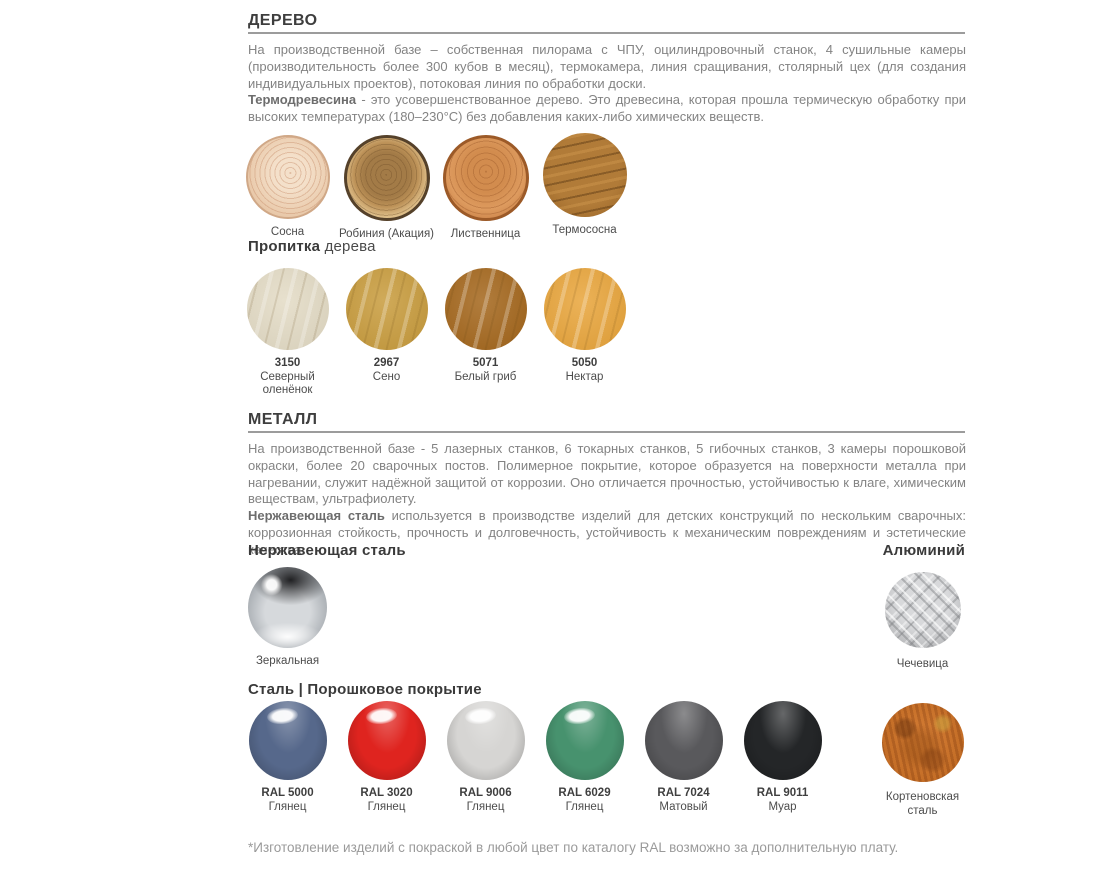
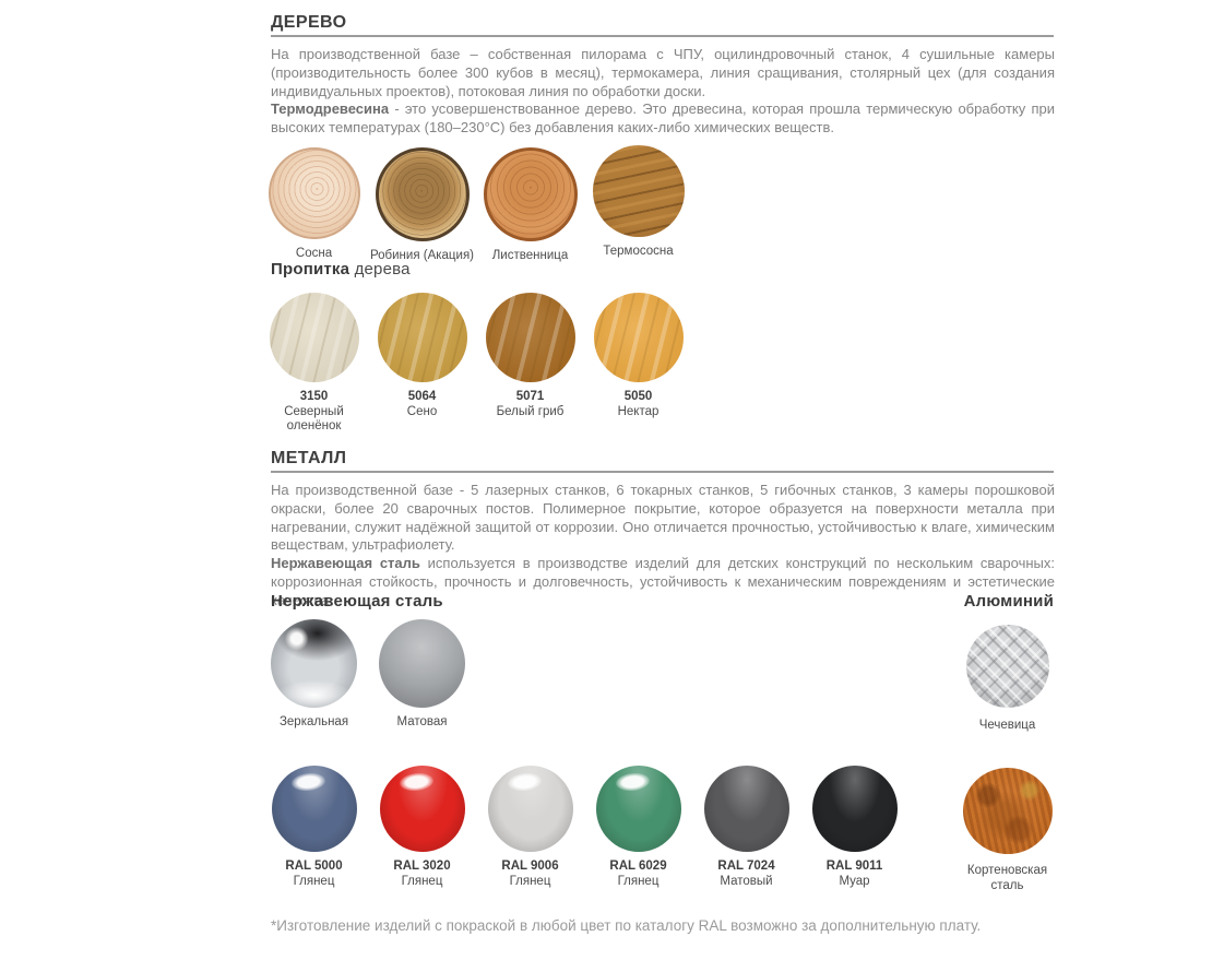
  ДЕРЕВО
  На производственной базе – собственная пилорама с ЧПУ, оцилиндровочный станок, 4 сушильные камеры (производительность более 300 кубов в месяц), термокамера, линия сращивания, столярный цех (для создания индивидуальных проектов), потоковая линия по обработки доски.
  Термодревесина - это усовершенствованное дерево. Это древесина, которая прошла термическую обработку при высоких температурах (180–230°С) без добавления каких-либо химических веществ.
  Сосна
  Робиния (Акация)
  Лиственница
  Термососна
  Пропитка дерева
  3150
  Северный оленёнок
- 2967
+ 5064
  Сено
  5071
  Белый гриб
  5050
  Нектар
  МЕТАЛЛ
  На производственной базе - 5 лазерных станков, 6 токарных станков, 5 гибочных станков, 3 камеры порошковой окраски, более 20 сварочных постов. Полимерное покрытие, которое образуется на поверхности металла при нагревании, служит надёжной защитой от коррозии. Оно отличается прочностью, устойчивостью к влаге, химическим веществам, ультрафиолету.
  Нержавеющая сталь используется в производстве изделий для детских конструкций по нескольким сварочных: коррозионная стойкость, прочность и долговечность, устойчивость к механическим повреждениям и эстетические качества.
  Нержавеющая сталь
  Алюминий
  Зеркальная
+ Матовая
  Чечевица
- Сталь | Порошковое покрытие
  RAL 5000
  Глянец
  RAL 3020
  Глянец
  RAL 9006
  Глянец
  RAL 6029
  Глянец
  RAL 7024
  Матовый
  RAL 9011
  Муар
  Кортеновская сталь
  *Изготовление изделий с покраской в любой цвет по каталогу RAL возможно за дополнительную плату.
